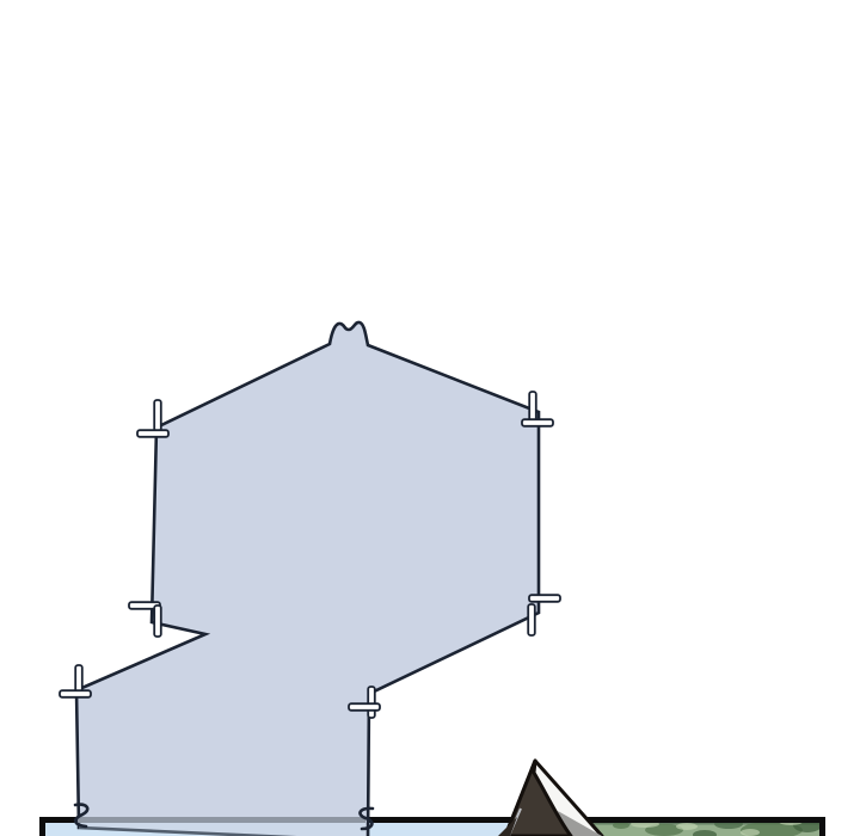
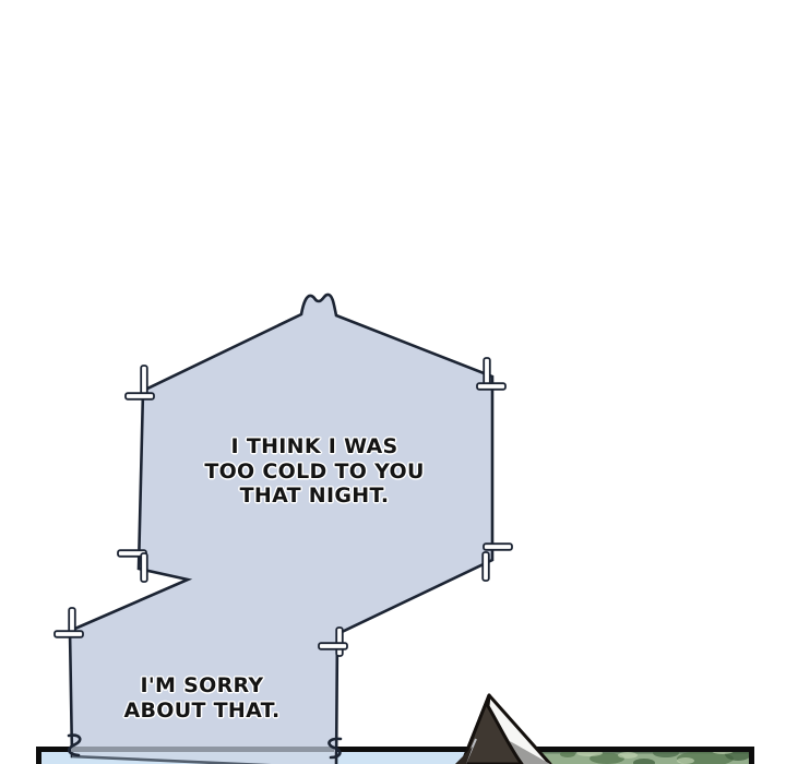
+ I THINK I WAS
+ TOO COLD TO YOU
+ THAT NIGHT.
+ I'M SORRY
+ ABOUT THAT.
